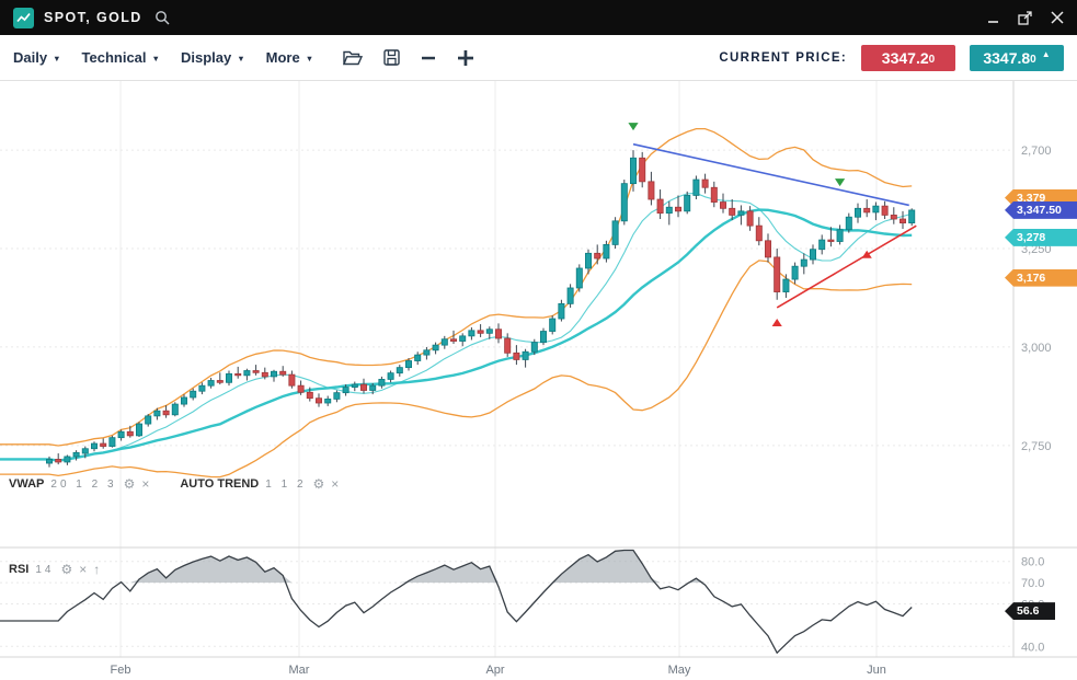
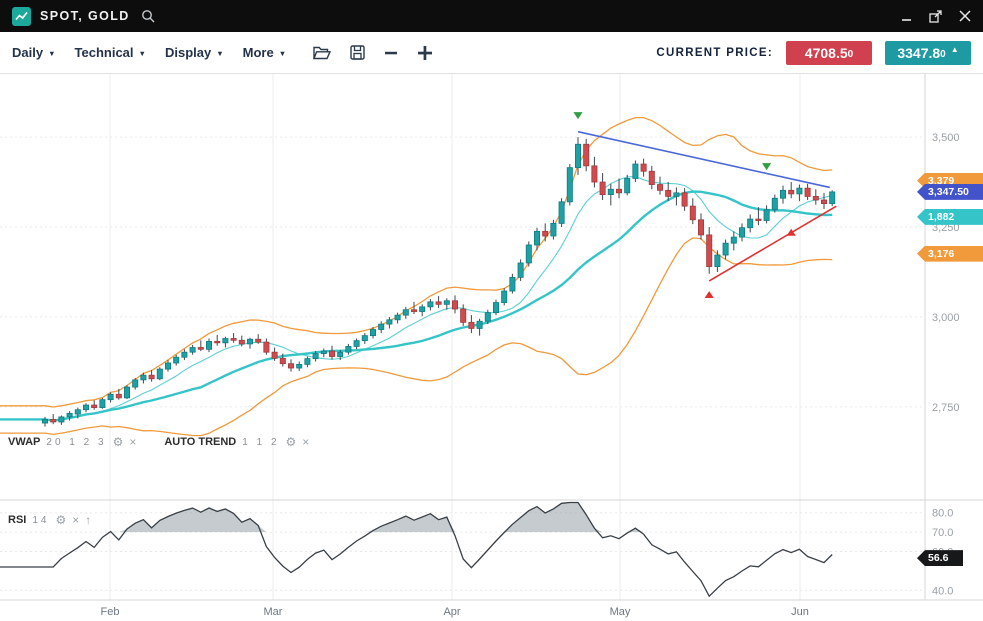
  SPOT, GOLD
  Daily
  ▼
  Technical
  ▼
  Display
  ▼
  More
  ▼
  CURRENT PRICE:
- 3347.2
+ 4708.5
  0
  3347.8
  0
  ▲
  Feb
  Mar
  Apr
  May
  Jun
- 2,700
+ 3,500
  3,250
  3,000
  2,750
  80.0
  70.0
  40.0
  3,379
  3,347.50
- 3,278
+ 1,882
  3,176
  56.6
  VWAP
  20 1 2 3
  ⚙
  ×
  AUTO TREND
  1 1 2
  ⚙
  ×
  RSI
  14
  ⚙
  ×
  ↑
